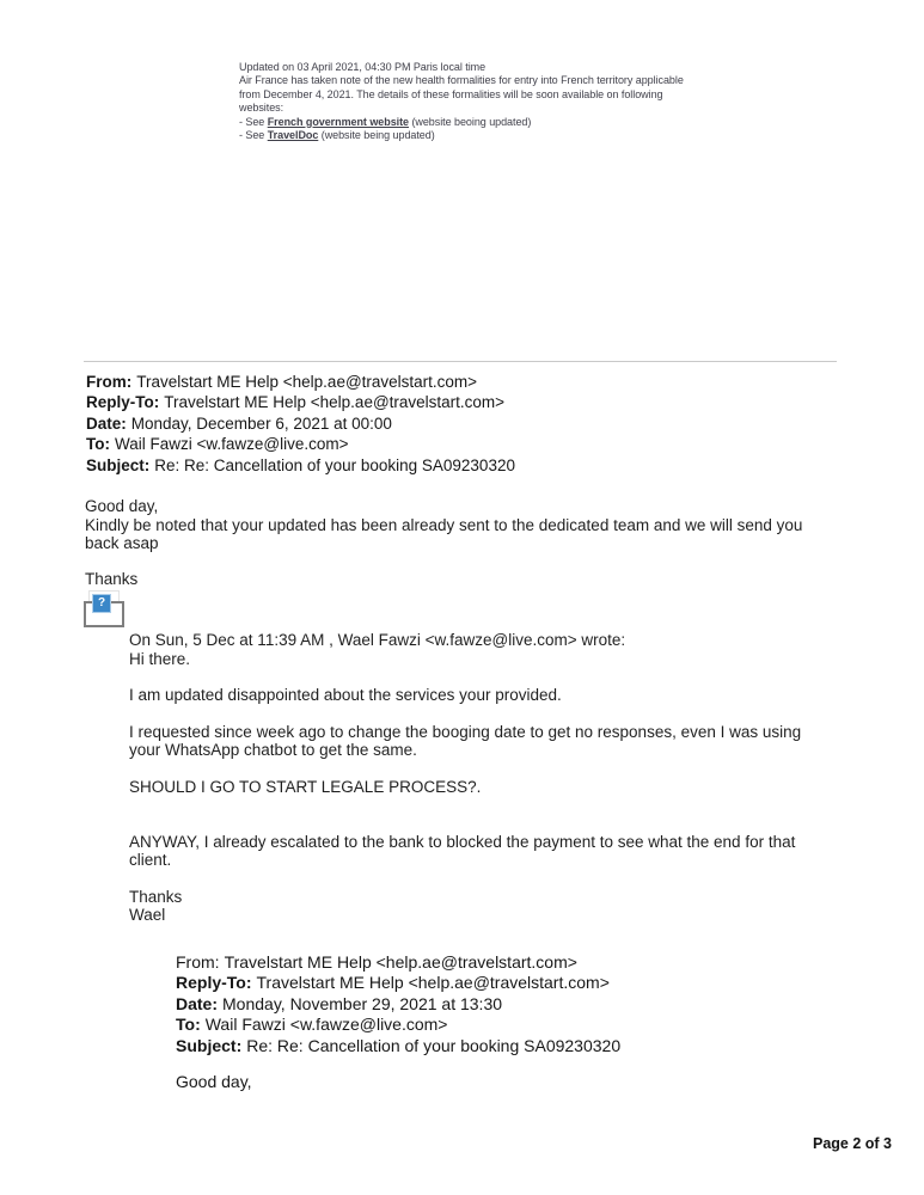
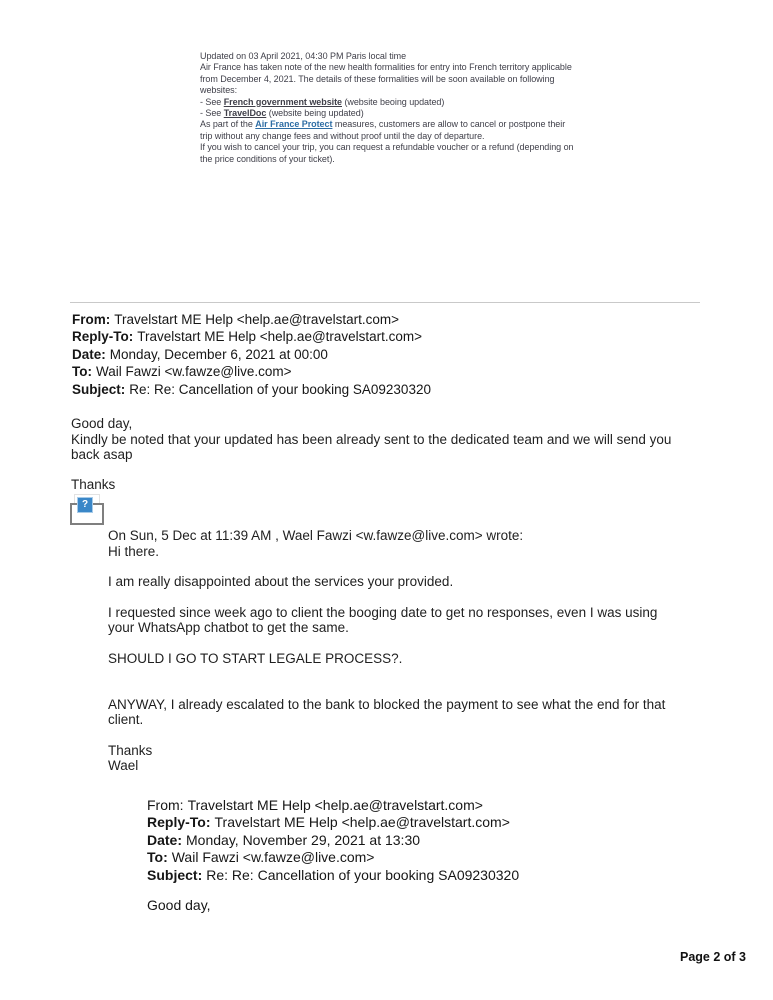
  Updated on 03 April 2021, 04:30 PM Paris local time
  Air France has taken note of the new health formalities for entry into French territory applicable from December 4, 2021. The details of these formalities will be soon available on following websites:
  - See French government website (website beoing updated)
  - See TravelDoc (website being updated)
+ As part of the Air France Protect measures, customers are allow to cancel or postpone their trip without any change fees and without proof until the day of departure.
+ If you wish to cancel your trip, you can request a refundable voucher or a refund (depending on the price conditions of your ticket).
  From: Travelstart ME Help <help.ae@travelstart.com>
  Reply-To: Travelstart ME Help <help.ae@travelstart.com>
  Date: Monday, December 6, 2021 at 00:00
  To: Wail Fawzi <w.fawze@live.com>
  Subject: Re: Re: Cancellation of your booking SA09230320
  Good day,
  Kindly be noted that your updated has been already sent to the dedicated team and we will send you back asap
  Thanks
  ?
  On Sun, 5 Dec at 11:39 AM , Wael Fawzi <w.fawze@live.com> wrote:
  Hi there.
- I am updated disappointed about the services your provided.
+ I am really disappointed about the services your provided.
- I requested since week ago to change the booging date to get no responses, even I was using your WhatsApp chatbot to get the same.
+ I requested since week ago to client the booging date to get no responses, even I was using your WhatsApp chatbot to get the same.
  SHOULD I GO TO START LEGALE PROCESS?.
  ANYWAY, I already escalated to the bank to blocked the payment to see what the end for that client.
  Thanks
  Wael
  From: Travelstart ME Help <help.ae@travelstart.com>
  Reply-To: Travelstart ME Help <help.ae@travelstart.com>
  Date: Monday, November 29, 2021 at 13:30
  To: Wail Fawzi <w.fawze@live.com>
  Subject: Re: Re: Cancellation of your booking SA09230320
  Good day,
  Page 2 of 3
